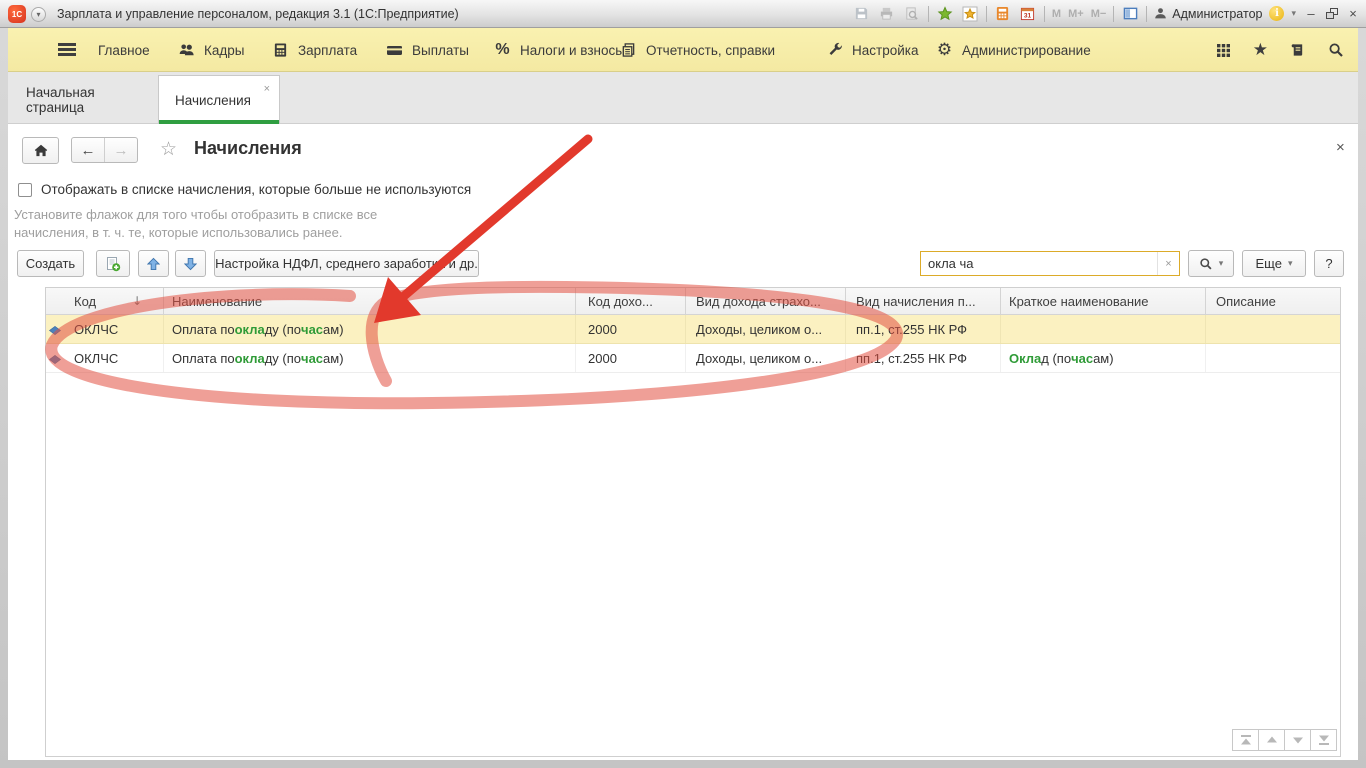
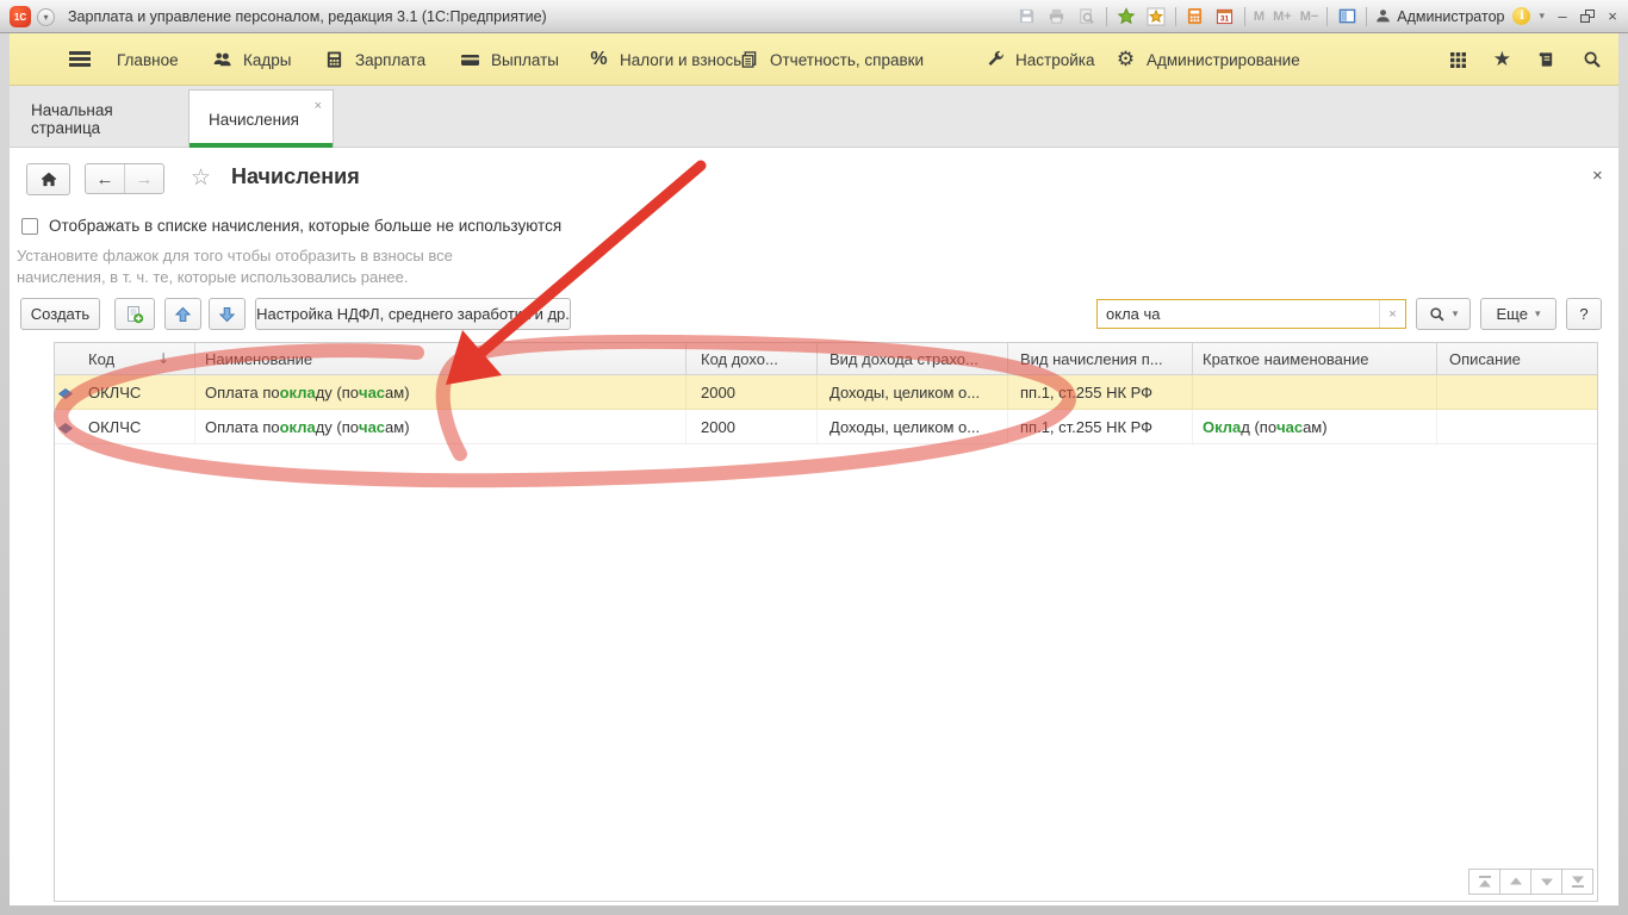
  1С
  ▾
  Зарплата и управление персоналом, редакция 3.1 (1С:Предприятие)
  M
  M+
  M−
  Администратор
  i
  ▾
  –
  ×
  Главное
  Кадры
  Зарплата
  Выплаты
  %
  Налоги и взносы
  Отчетность, справки
  Настройка
  ⚙
  Администрирование
  ★
  Начальная страница
  Начисления
  ×
  ←
  →
  ☆
  Начисления
  ×
  Отображать в списке начисления, которые больше не используются
- Установите флажок для того чтобы отобразить в списке все
+ Установите флажок для того чтобы отобразить в взносы все
  начисления, в т. ч. те, которые использовались ранее.
  Создать
  Настройка НДФЛ, среднего заработк и др.
  окла ча
  ×
  ▾
  Еще
  ▾
  ?
  Код
  ↓
  Наименование
  Код дохо...
  Вид дохода страхо...
  Вид начисления п...
  Краткое наименование
  Описание
  ОКЛЧС
  Оплата по
  окла
  ду (по
  час
  ам)
  2000
  Доходы, целиком о...
  пп.1, ст.255 НК РФ
  ОКЛЧС
  Оплата по
  окла
  ду (по
  час
  ам)
  2000
  Доходы, целиком о...
  пп.1, ст.255 НК РФ
  Окла
  д (по
  час
  ам)
